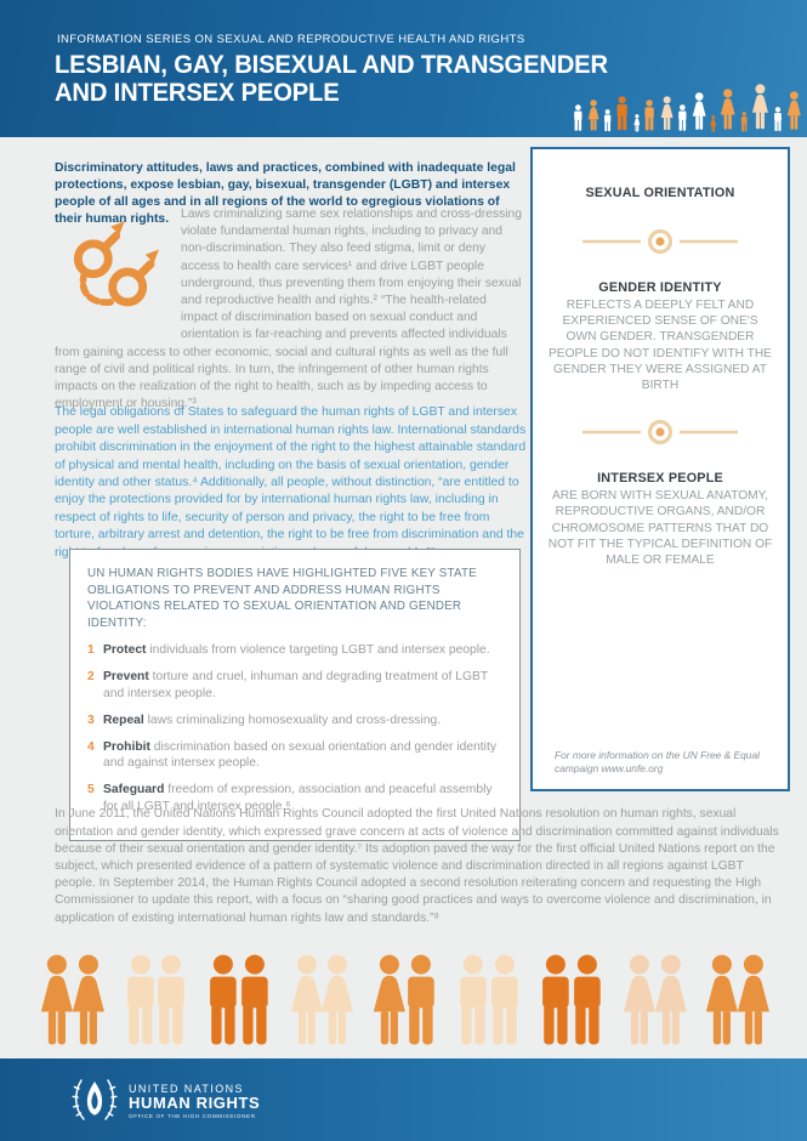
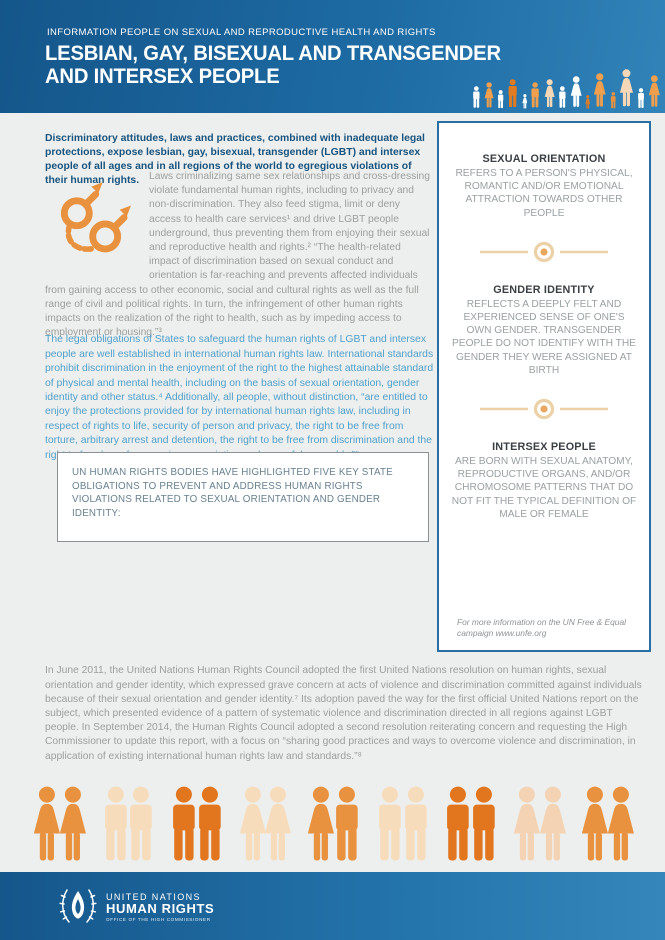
- INFORMATION SERIES ON SEXUAL AND REPRODUCTIVE HEALTH AND RIGHTS
+ INFORMATION PEOPLE ON SEXUAL AND REPRODUCTIVE HEALTH AND RIGHTS
  LESBIAN, GAY, BISEXUAL AND TRANSGENDER
  AND INTERSEX PEOPLE
  Discriminatory attitudes, laws and practices, combined with inadequate legal protections, expose lesbian, gay, bisexual, transgender (LGBT) and intersex people of all ages and in all regions of the world to egregious violations of their human rights.
  Laws criminalizing same sex relationships and cross-dressing violate fundamental human rights, including to privacy and non-discrimination. They also feed stigma, limit or deny access to health care services¹ and drive LGBT people underground, thus preventing them from enjoying their sexual and reproductive health and rights.² “The health-related impact of discrimination based on sexual conduct and orientation is far-reaching and prevents affected individuals from gaining access to other economic, social and cultural rights as well as the full range of civil and political rights. In turn, the infringement of other human rights impacts on the realization of the right to health, such as by impeding access to employment or housing.”³
  The legal obligations of States to safeguard the human rights of LGBT and intersex people are well established in international human rights law. International standards prohibit discrimination in the enjoyment of the right to the highest attainable standard of physical and mental health, including on the basis of sexual orientation, gender identity and other status.⁴ Additionally, all people, without distinction, “are entitled to enjoy the protections provided for by international human rights law, including in respect of rights to life, security of person and privacy, the right to be free from torture, arbitrary arrest and detention, the right to be free from discrimination and the rig
  UN HUMAN RIGHTS BODIES HAVE HIGHLIGHTED FIVE KEY STATE OBLIGATIONS TO PREVENT AND ADDRESS HUMAN RIGHTS VIOLATIONS RELATED TO SEXUAL ORIENTATION AND GENDER IDENTITY:
- 1
- Protect individuals from violence targeting LGBT and intersex people.
- 2
- Prevent torture and cruel, inhuman and degrading treatment of LGBT and intersex people.
- 3
- Repeal laws criminalizing homosexuality and cross-dressing.
- 4
- Prohibit discrimination based on sexual orientation and gender identity and against intersex people.
- 5
- Safeguard freedom of expression, association and peaceful assembly for all LGBT and intersex people.⁶
  SEXUAL ORIENTATION
+ REFERS TO A PERSON'S PHYSICAL, ROMANTIC AND/OR EMOTIONAL ATTRACTION TOWARDS OTHER PEOPLE
  GENDER IDENTITY
  REFLECTS A DEEPLY FELT AND EXPERIENCED SENSE OF ONE'S OWN GENDER. TRANSGENDER PEOPLE DO NOT IDENTIFY WITH THE GENDER THEY WERE ASSIGNED AT BIRTH
  INTERSEX PEOPLE
  ARE BORN WITH SEXUAL ANATOMY, REPRODUCTIVE ORGANS, AND/OR CHROMOSOME PATTERNS THAT DO NOT FIT THE TYPICAL DEFINITION OF MALE OR FEMALE
  For more information on the UN Free & Equal campaign www.unfe.org
  In June 2011, the United Nations Human Rights Council adopted the first United Nations resolution on human rights, sexual orientation and gender identity, which expressed grave concern at acts of violence and discrimination committed against individuals because of their sexual orientation and gender identity.⁷ Its adoption paved the way for the first official United Nations report on the subject, which presented evidence of a pattern of systematic violence and discrimination directed in all regions against LGBT people. In September 2014, the Human Rights Council adopted a second resolution reiterating concern and requesting the High Commissioner to update this report, with a focus on “sharing good practices and ways to overcome violence and discrimination, in application of existing international human rights law and standards.”⁸
  UNITED NATIONS
  HUMAN RIGHTS
